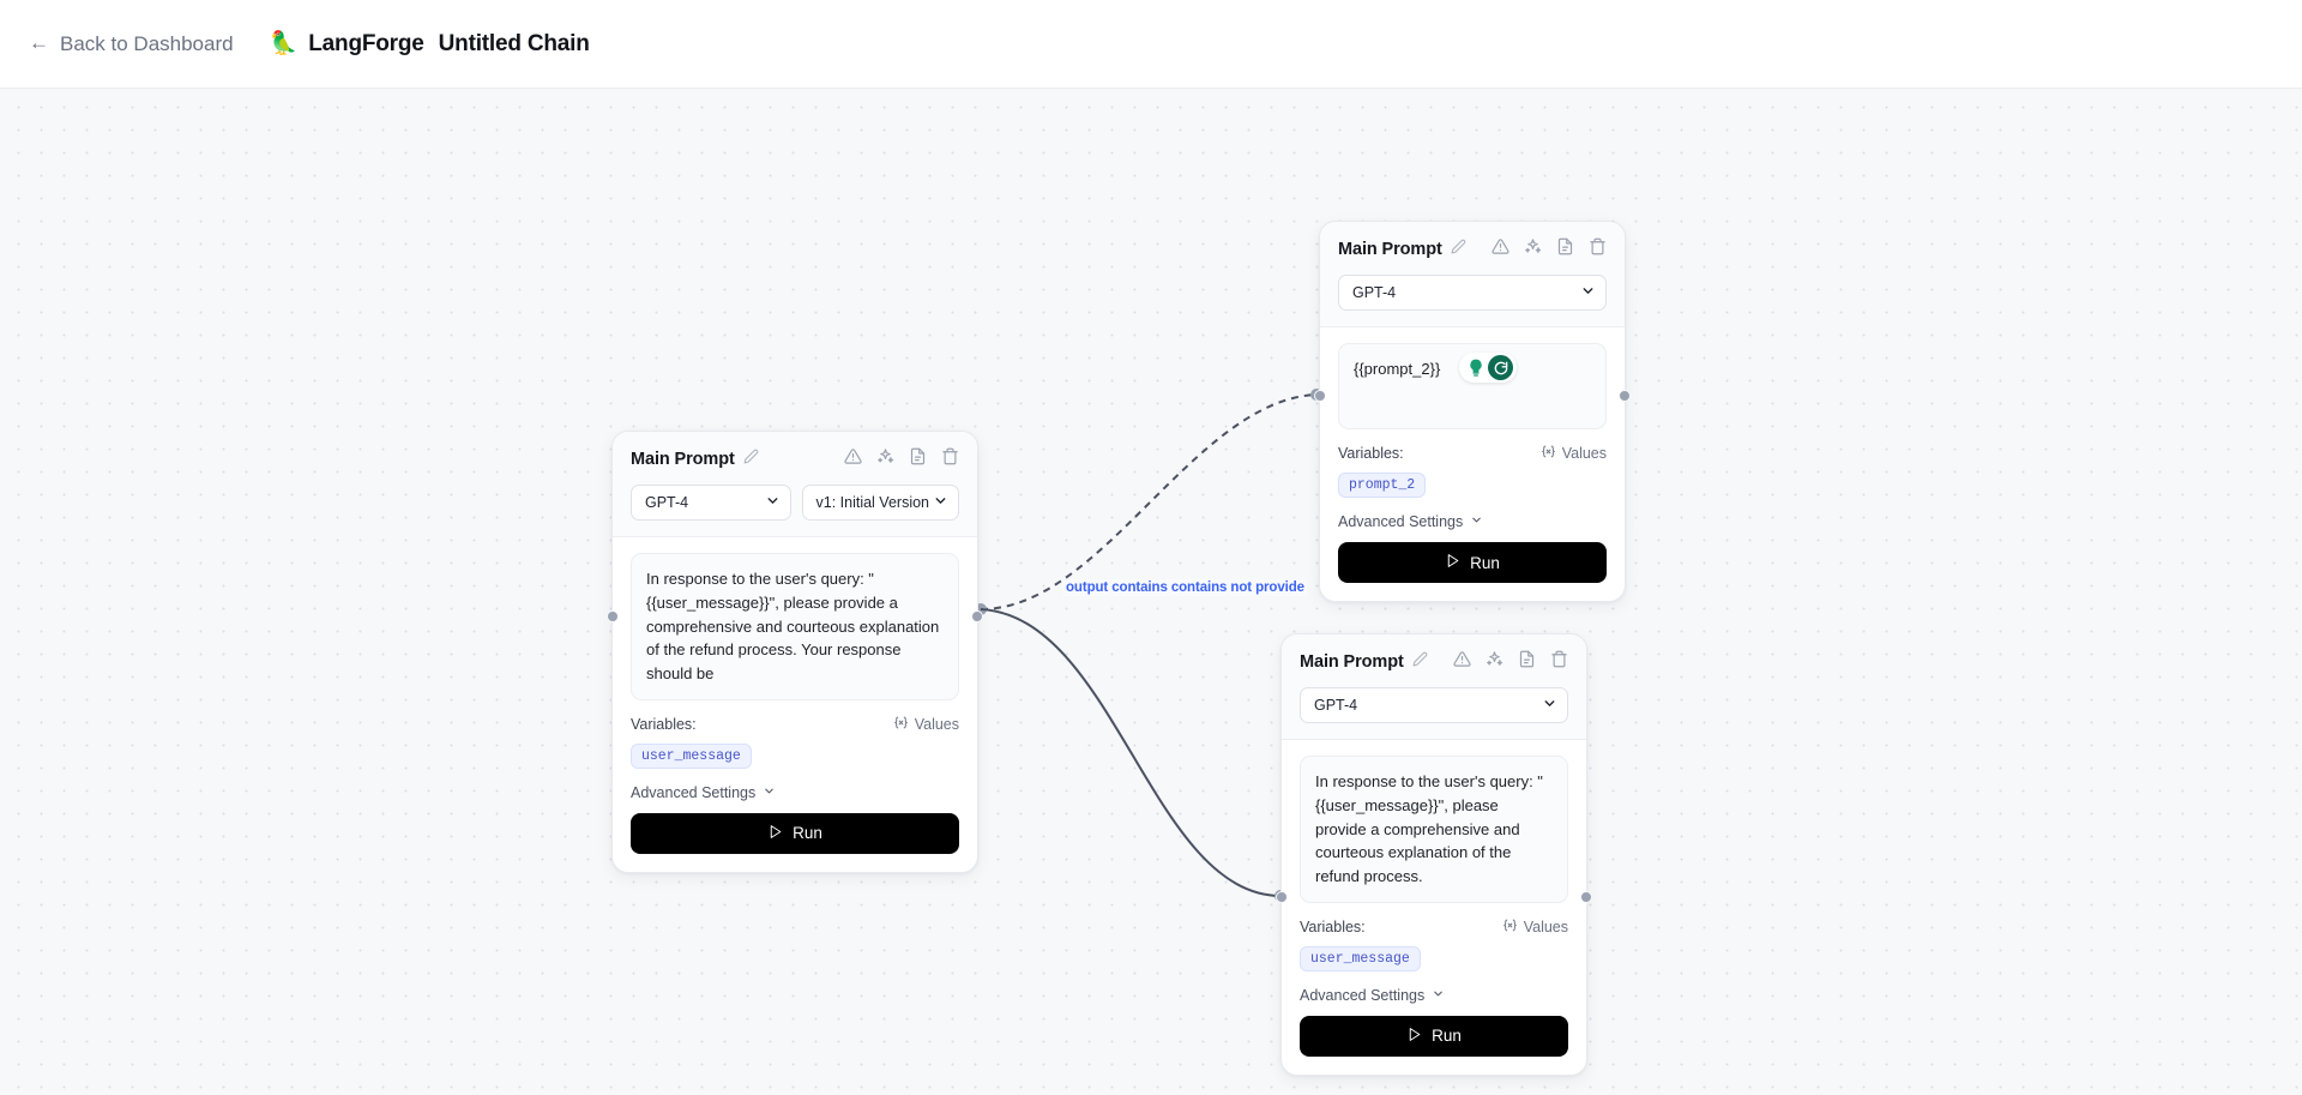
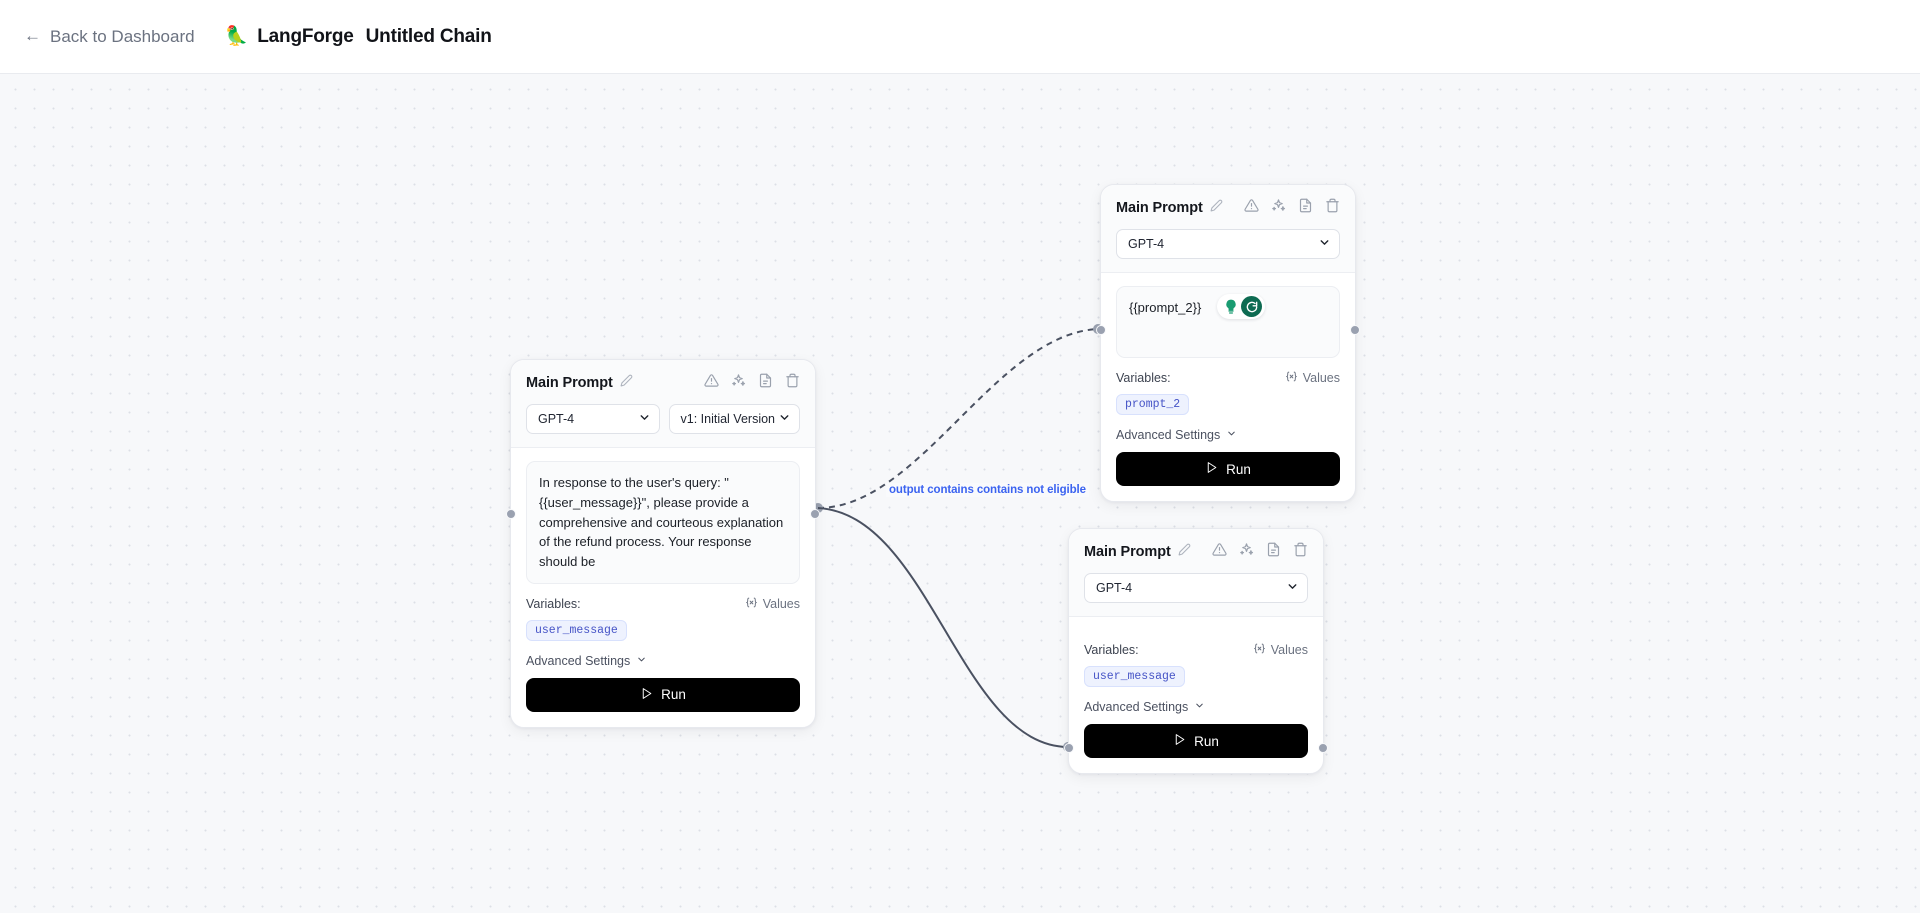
  ←
  Back to Dashboard
  🦜
  LangForge
  Untitled Chain
- output contains contains not provide
+ output contains contains not eligible
  Main Prompt
  GPT-4
  v1: Initial Version
  In response to the user's query: "{{user_message}}", please provide a comprehensive and courteous explanation of the refund process. Your response should be
  Variables:
  Values
  user_message
  Advanced Settings
  Run
  Main Prompt
  GPT-4
  {{prompt_2}}
  Variables:
  Values
  prompt_2
  Advanced Settings
  Run
  Main Prompt
  GPT-4
- In response to the user's query: "{{user_message}}", please provide a comprehensive and courteous explanation of the refund process.
  Variables:
  Values
  user_message
  Advanced Settings
  Run
